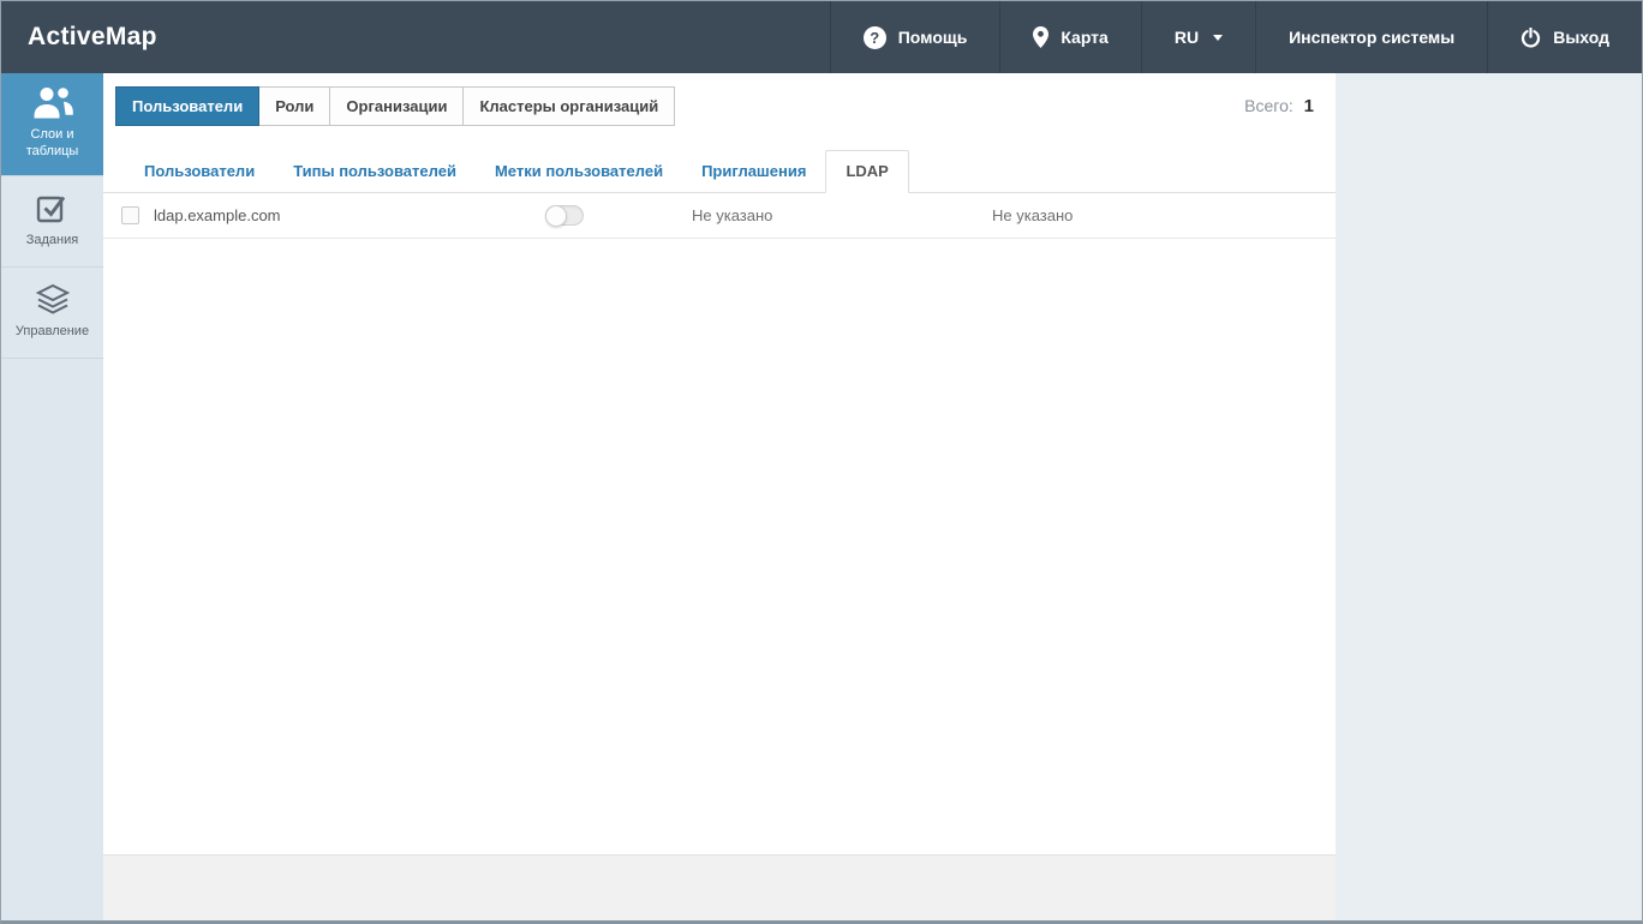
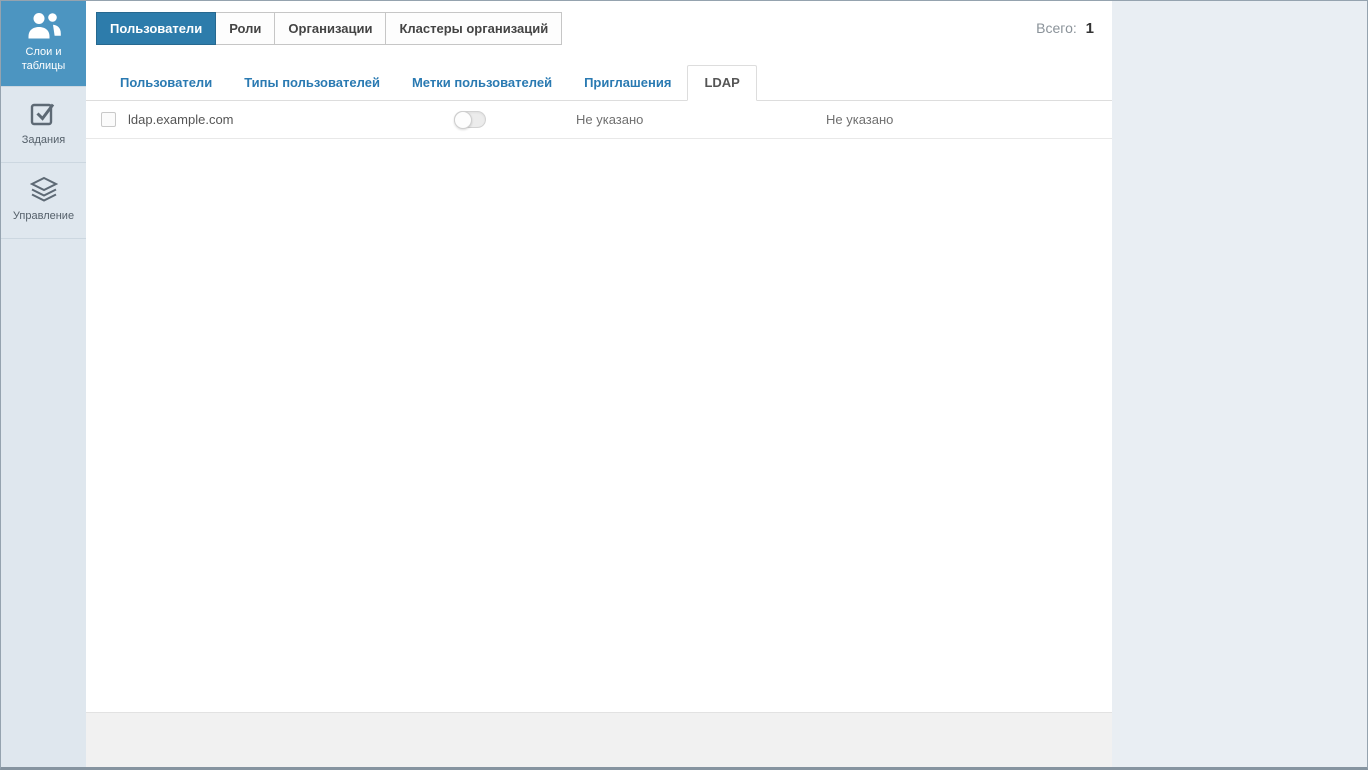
- ActiveMap
- ?
- Помощь
- Карта
- RU
- Инспектор системы
- Выход
  Слои и таблицы
  Задания
  Управление
  Пользователи
  Роли
  Организации
  Кластеры организаций
  Всего: 1
  Пользователи
  Типы пользователей
  Метки пользователей
  Приглашения
  LDAP
  ldap.example.com
  Не указано
  Не указано
